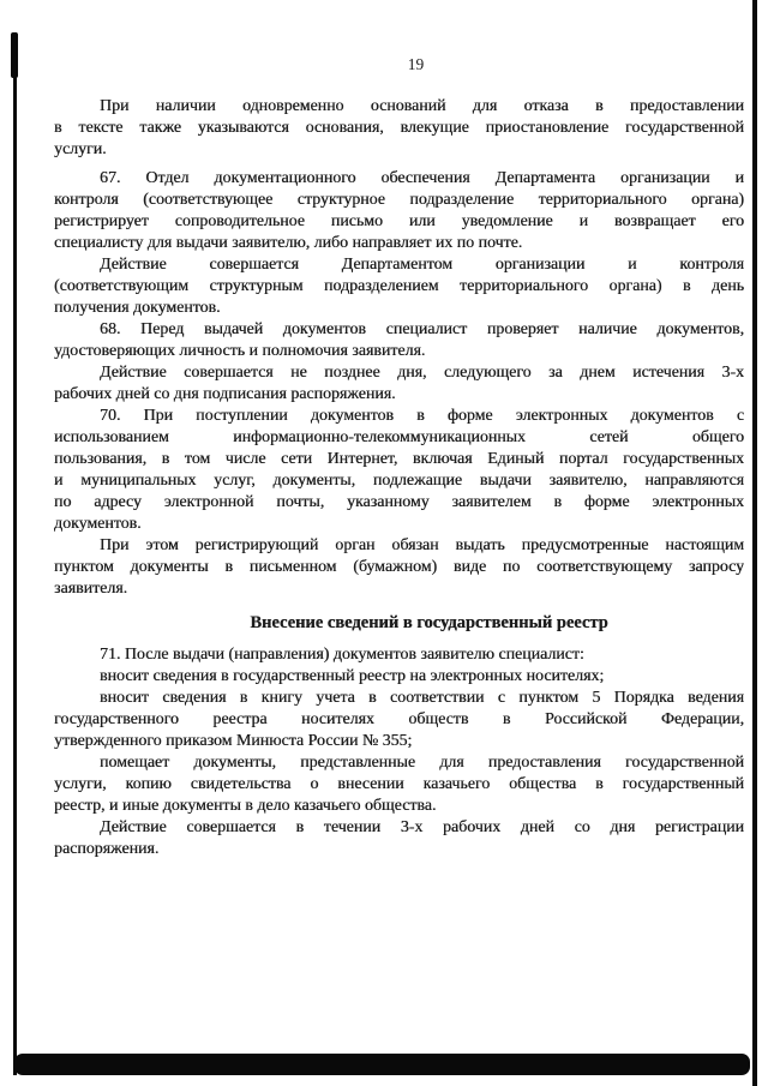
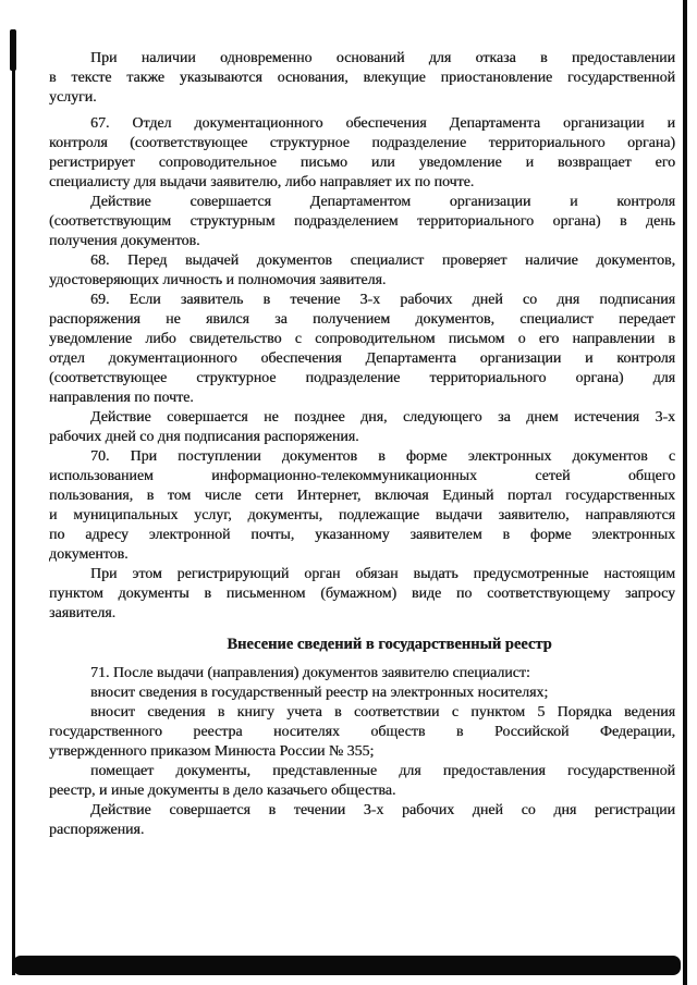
- 19
  При наличии одновременно оснований для отказа в предоставлении
  в тексте также указываются основания, влекущие приостановление государственной
  услуги.
  67. Отдел документационного обеспечения Департамента организации и
  контроля (соответствующее структурное подразделение территориального органа)
  регистрирует сопроводительное письмо или уведомление и возвращает его
  специалисту для выдачи заявителю, либо направляет их по почте.
  Действие совершается Департаментом организации и контроля
  (соответствующим структурным подразделением территориального органа) в день
  получения документов.
  68. Перед выдачей документов специалист проверяет наличие документов,
  удостоверяющих личность и полномочия заявителя.
+ 69. Если заявитель в течение 3-х рабочих дней со дня подписания
+ распоряжения не явился за получением документов, специалист передает
+ уведомление либо свидетельство с сопроводительном письмом о его направлении в
+ отдел документационного обеспечения Департамента организации и контроля
+ (соответствующее структурное подразделение территориального органа) для
+ направления по почте.
  Действие совершается не позднее дня, следующего за днем истечения 3-х
  рабочих дней со дня подписания распоряжения.
  70. При поступлении документов в форме электронных документов с
  использованием информационно-телекоммуникационных сетей общего
  пользования, в том числе сети Интернет, включая Единый портал государственных
  и муниципальных услуг, документы, подлежащие выдачи заявителю, направляются
  по адресу электронной почты, указанному заявителем в форме электронных
  документов.
  При этом регистрирующий орган обязан выдать предусмотренные настоящим
  пунктом документы в письменном (бумажном) виде по соответствующему запросу
  заявителя.
  Внесение сведений в государственный реестр
  71. После выдачи (направления) документов заявителю специалист:
  вносит сведения в государственный реестр на электронных носителях;
  вносит сведения в книгу учета в соответствии с пунктом 5 Порядка ведения
  государственного реестра носителях обществ в Российской Федерации,
  утвержденного приказом Минюста России № 355;
  помещает документы, представленные для предоставления государственной
- услуги, копию свидетельства о внесении казачьего общества в государственный
  реестр, и иные документы в дело казачьего общества.
  Действие совершается в течении 3-х рабочих дней со дня регистрации
  распоряжения.
